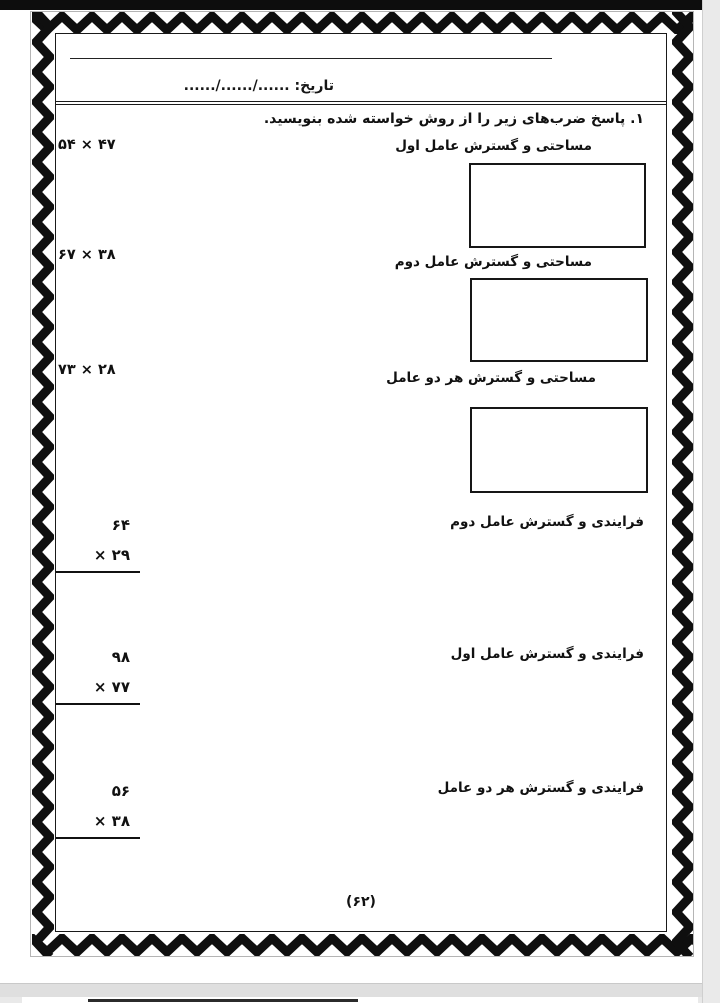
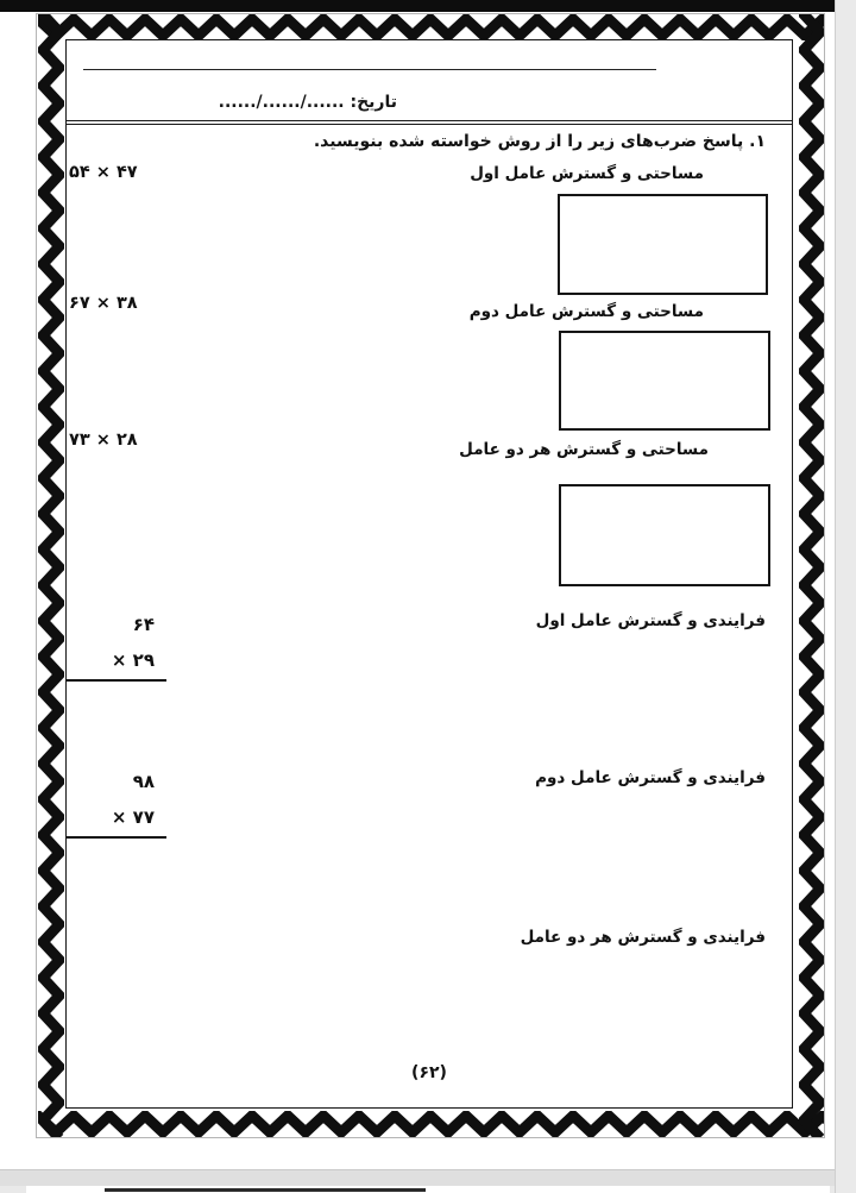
  تاریخ: ....../....../......
  ۱. پاسخ ضرب‌های زیر را از روش خواسته شده بنویسید.
  مساحتی و گسترش عامل اول
  ۵۴ × ۴۷
  مساحتی و گسترش عامل دوم
  ۶۷ × ۳۸
  مساحتی و گسترش هر دو عامل
  ۷۳ × ۲۸
- فرایندی و گسترش عامل دوم
+ فرایندی و گسترش عامل اول
  ۶۴
  × ۲۹
- فرایندی و گسترش عامل اول
+ فرایندی و گسترش عامل دوم
  ۹۸
  × ۷۷
  فرایندی و گسترش هر دو عامل
- ۵۶
- × ۳۸
  (۶۲)
